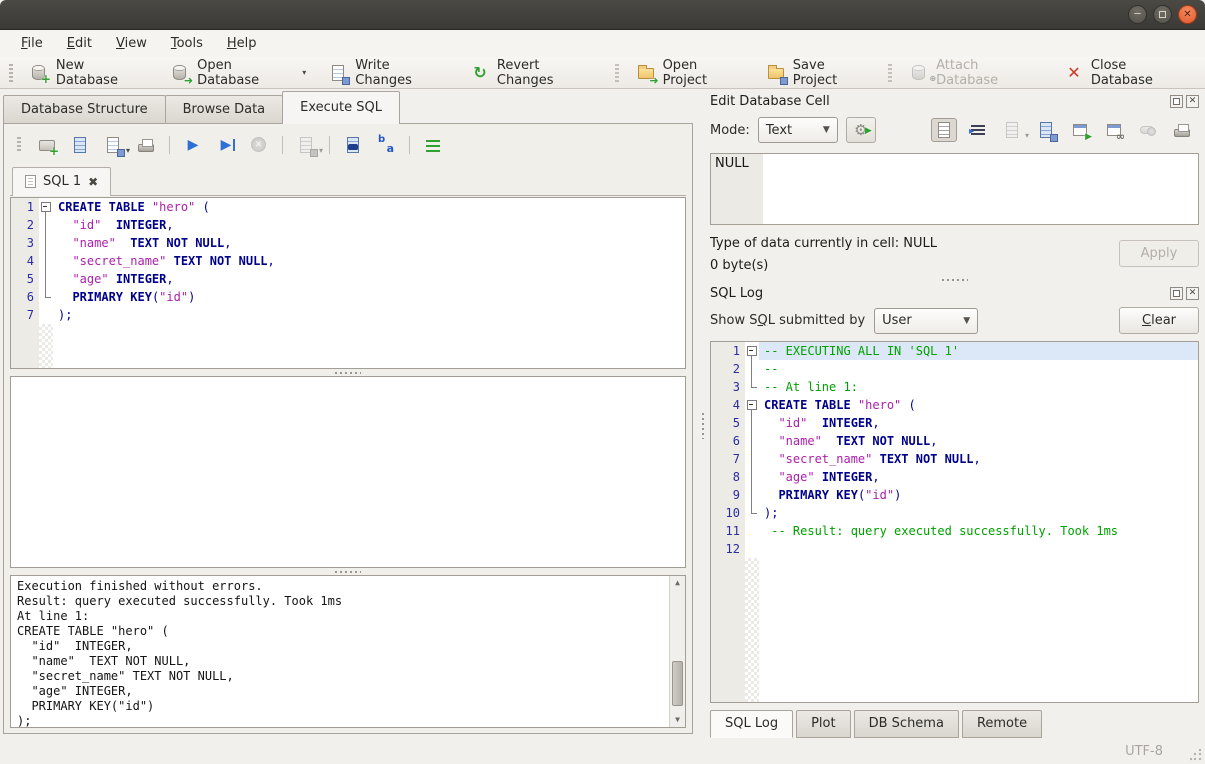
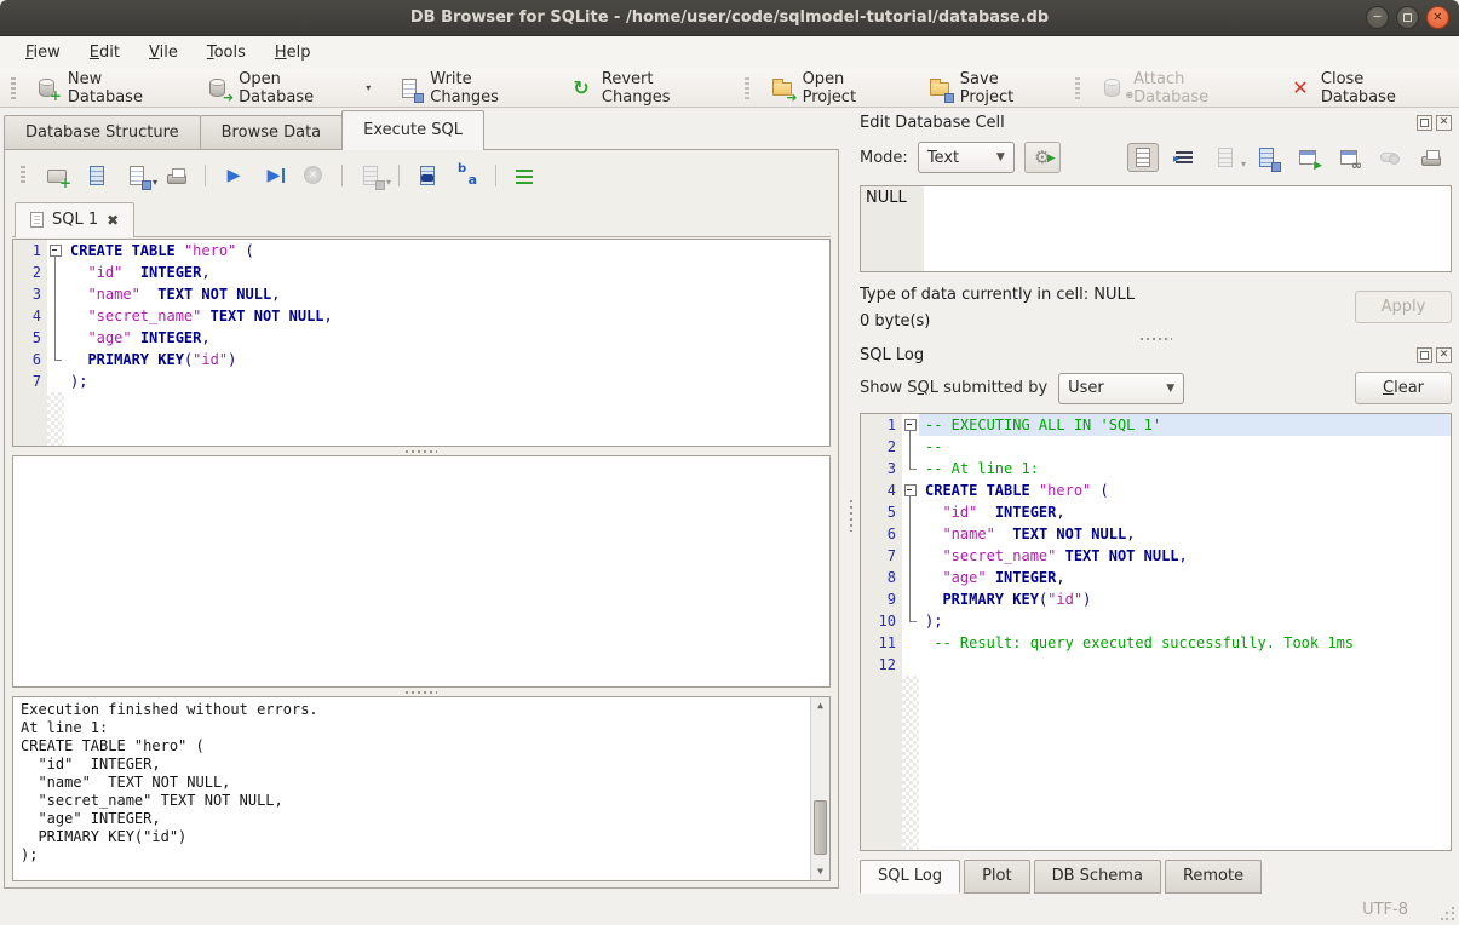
+ DB Browser for SQLite - /home/user/code/sqlmodel-tutorial/database.db
  ─
  ✕
- File
+ Fiew
  Edit
- View
+ Vile
  Tools
  Help
  +
  New Database
  ➜
  Open Database
  ▾
  Write Changes
  ↻
  Revert Changes
  ➜
  Open Project
  Save Project
  ⊕
  Attach Database
  ✕
  Close Database
  Database Structure
  Browse Data
  Execute SQL
  +
  ▾
  ▶
  ▶
  ✕
  ▾
  SQL 1
  ✖
  1
  CREATE TABLE "hero" (
  2
  "id" INTEGER,
  3
  "name" TEXT NOT NULL,
  4
  "secret_name" TEXT NOT NULL,
  5
  "age" INTEGER,
  6
  PRIMARY KEY("id")
  7
  );
  Execution finished without errors.
- Result: query executed successfully. Took 1ms
  At line 1:
  CREATE TABLE "hero" (
  "id" INTEGER,
  "name" TEXT NOT NULL,
  "secret_name" TEXT NOT NULL,
  "age" INTEGER,
  PRIMARY KEY("id")
  );
  ▲
  ▼
  Edit Database Cell
  Mode:
  Text
  ▼
  ⚙
  ▾
  NULL
  Type of data currently in cell: NULL
  0 byte(s)
  Apply
  SQL Log
  Show SQL submitted by
  User
  ▼
  Clear
  1
  -- EXECUTING ALL IN 'SQL 1'
  2
  --
  3
  -- At line 1:
  4
  CREATE TABLE "hero" (
  5
  "id" INTEGER,
  6
  "name" TEXT NOT NULL,
  7
  "secret_name" TEXT NOT NULL,
  8
  "age" INTEGER,
  9
  PRIMARY KEY("id")
  10
  );
  11
  -- Result: query executed successfully. Took 1ms
  12
  SQL Log
  Plot
  DB Schema
  Remote
  UTF-8
